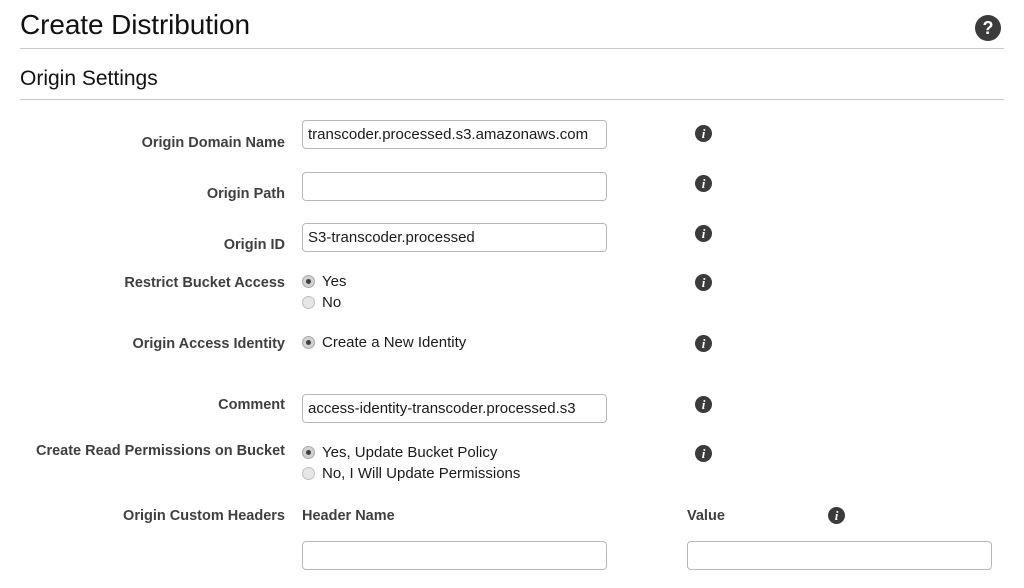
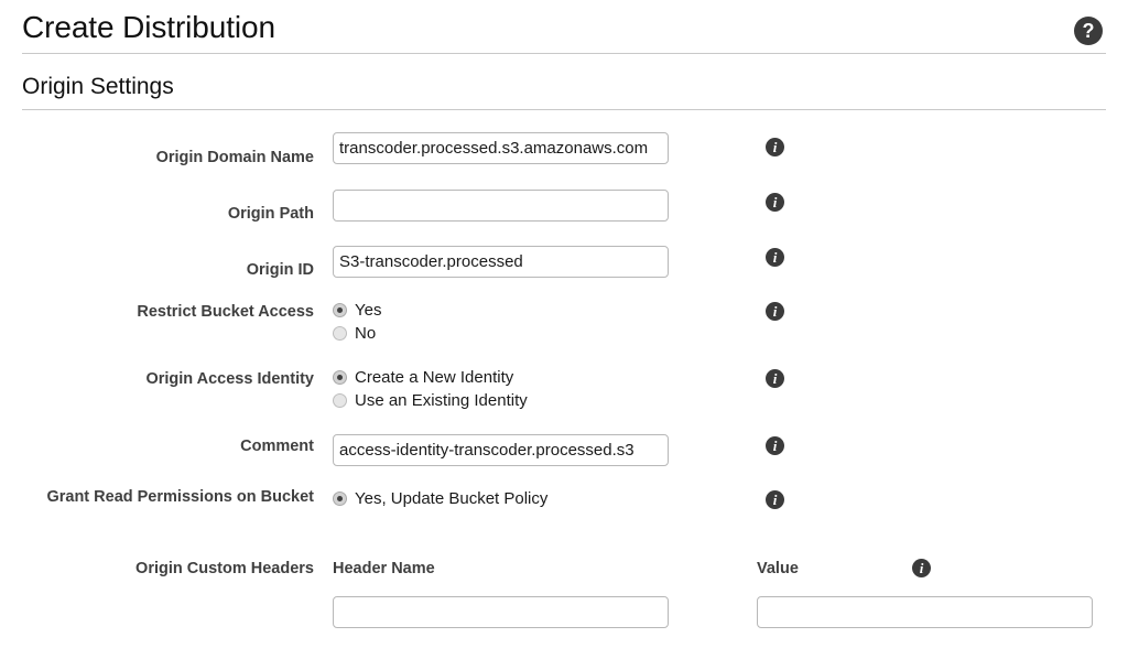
  Create Distribution
  ?
  Origin Settings
  Origin Domain Name
  transcoder.processed.s3.amazonaws.com
  i
  Origin Path
  i
  Origin ID
  S3-transcoder.processed
  i
  Restrict Bucket Access
  Yes
  No
  i
  Origin Access Identity
  Create a New Identity
+ Use an Existing Identity
  i
  Comment
  access-identity-transcoder.processed.s3
  i
- Create Read Permissions on Bucket
+ Grant Read Permissions on Bucket
  Yes, Update Bucket Policy
- No, I Will Update Permissions
  i
  Origin Custom Headers
  Header Name
  Value
  i
